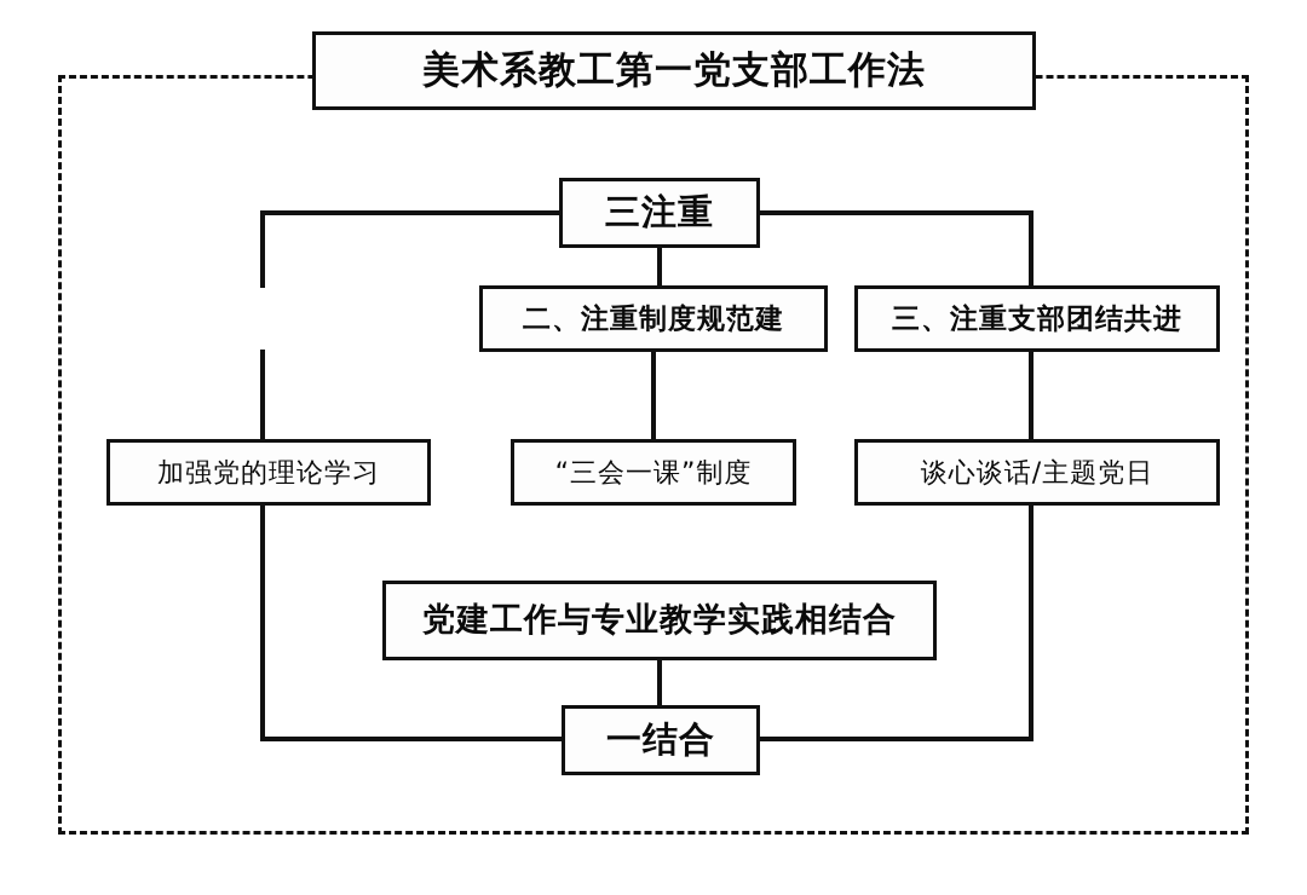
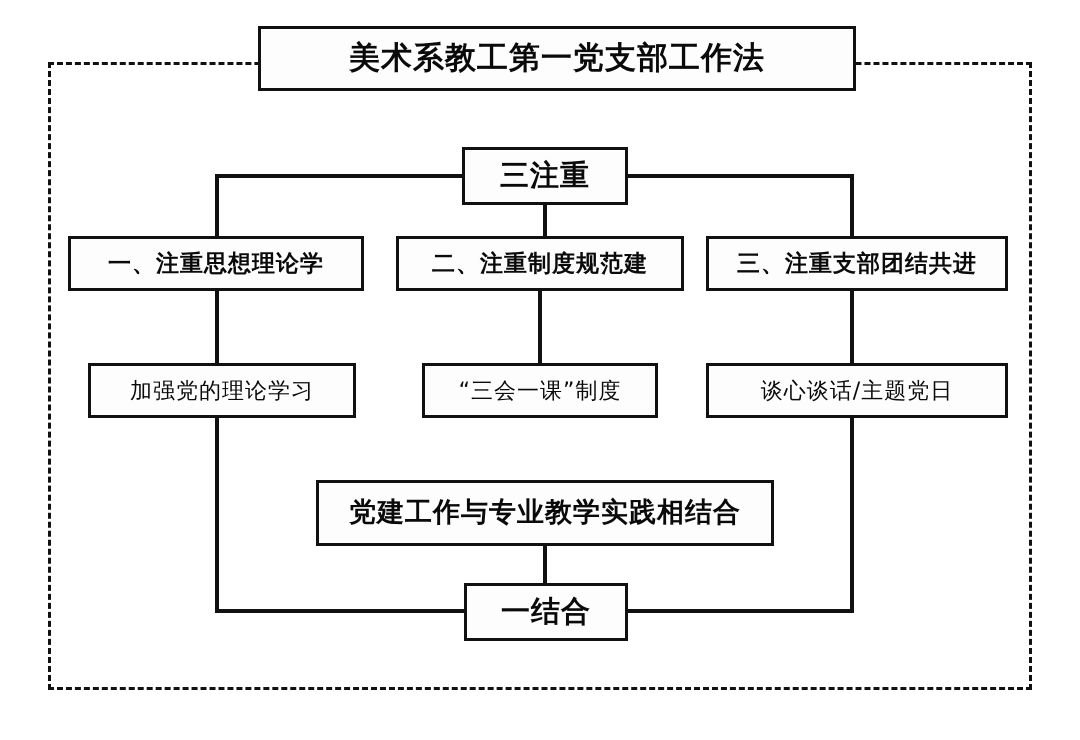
  美术系教工第一党支部工作法
  三注重
+ 一、注重思想理论学
  二、注重制度规范建
  三、注重支部团结共进
  加强党的理论学习
  “三会一课”制度
  谈心谈话/主题党日
  党建工作与专业教学实践相结合
  一结合
